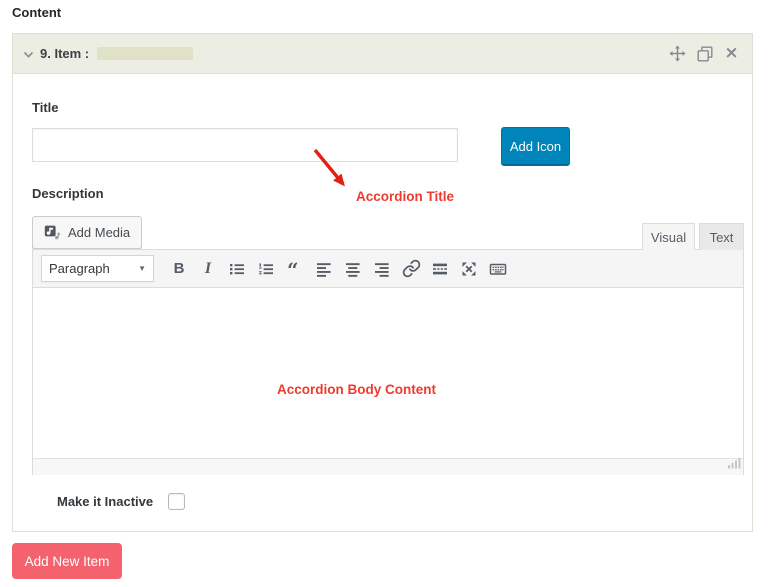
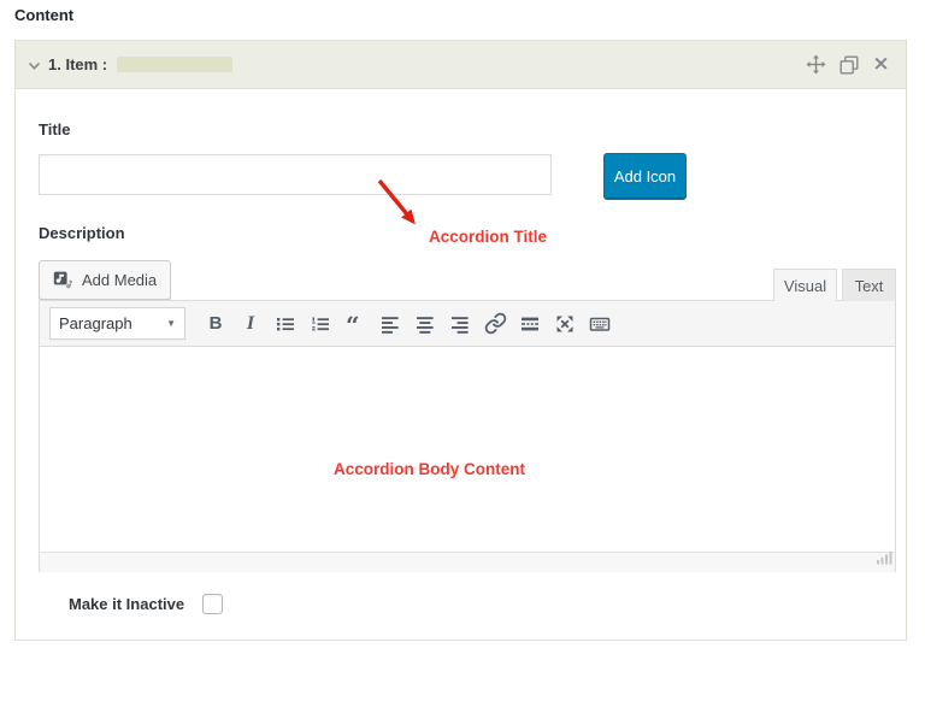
  Content
- 9. Item :
+ 1. Item :
  ×
  Title
  Add Icon
  Description
  Accordion Title
  Add Media
  Visual
  Text
  Paragraph
  ▼
  B
  I
  “
  Accordion Body Content
  Make it Inactive
- Add New Item
